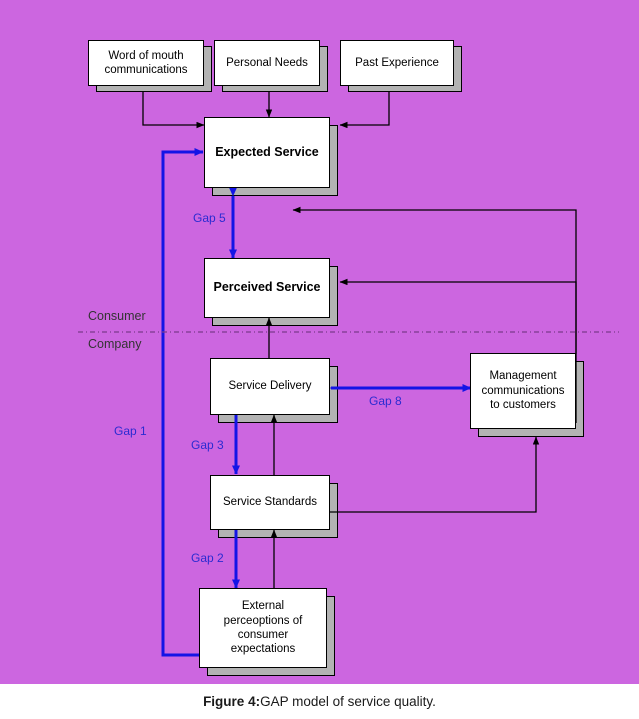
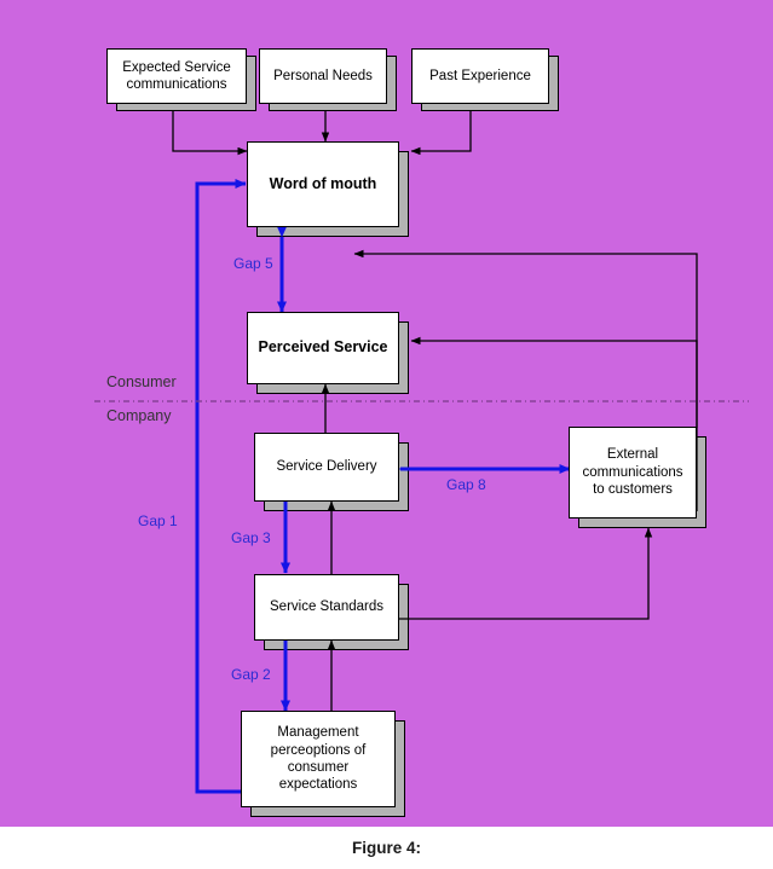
- Word of mouth
+ Expected Service
  communications
  Personal Needs
  Past Experience
- Expected Service
+ Word of mouth
  Perceived Service
  Service Delivery
- Management
+ External
  communications
  to customers
  Service Standards
- External
+ Management
  perceoptions of
  consumer
  expectations
  Gap 5
  Gap 1
  Gap 3
  Gap 8
  Gap 2
  Consumer
  Company
  Figure 4:
- GAP model of service quality.
